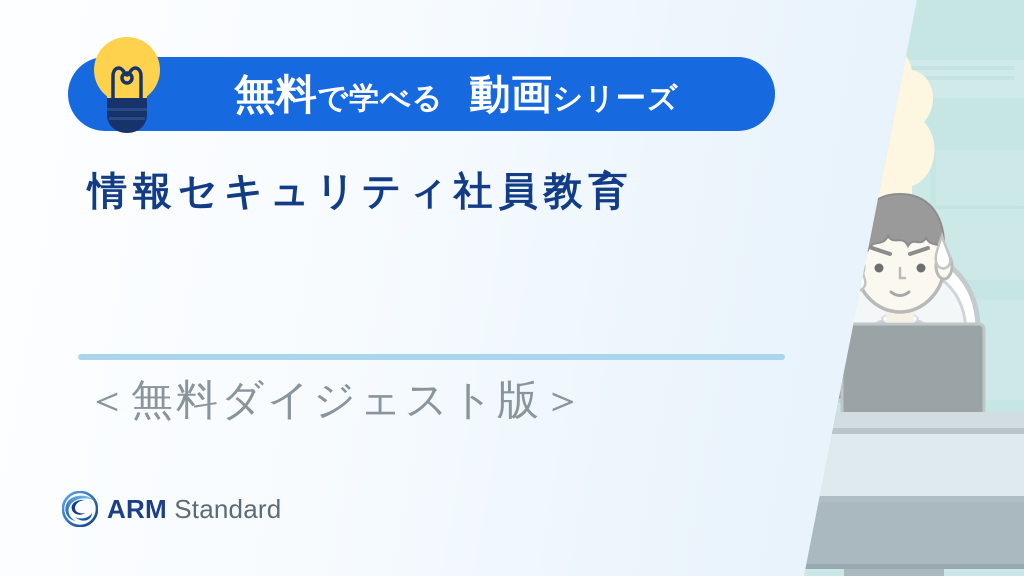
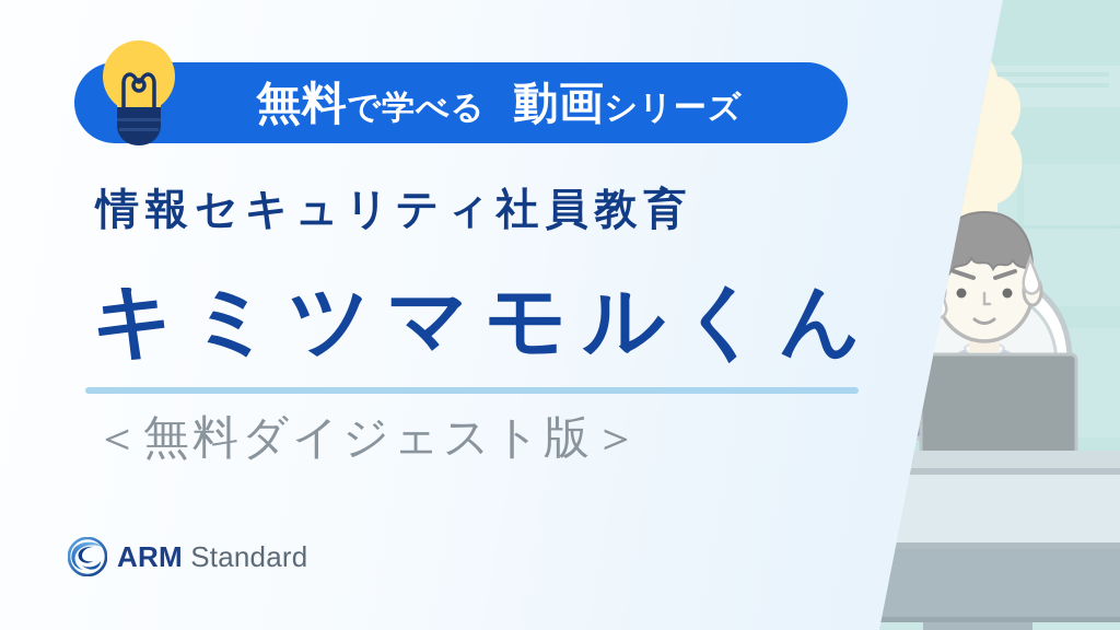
  無料
  で学べる
  動画
  シリーズ
  情報セキュリティ社員教育
+ キミツマモルくん
  ＜無料ダイジェスト版＞
  ARM Standard
